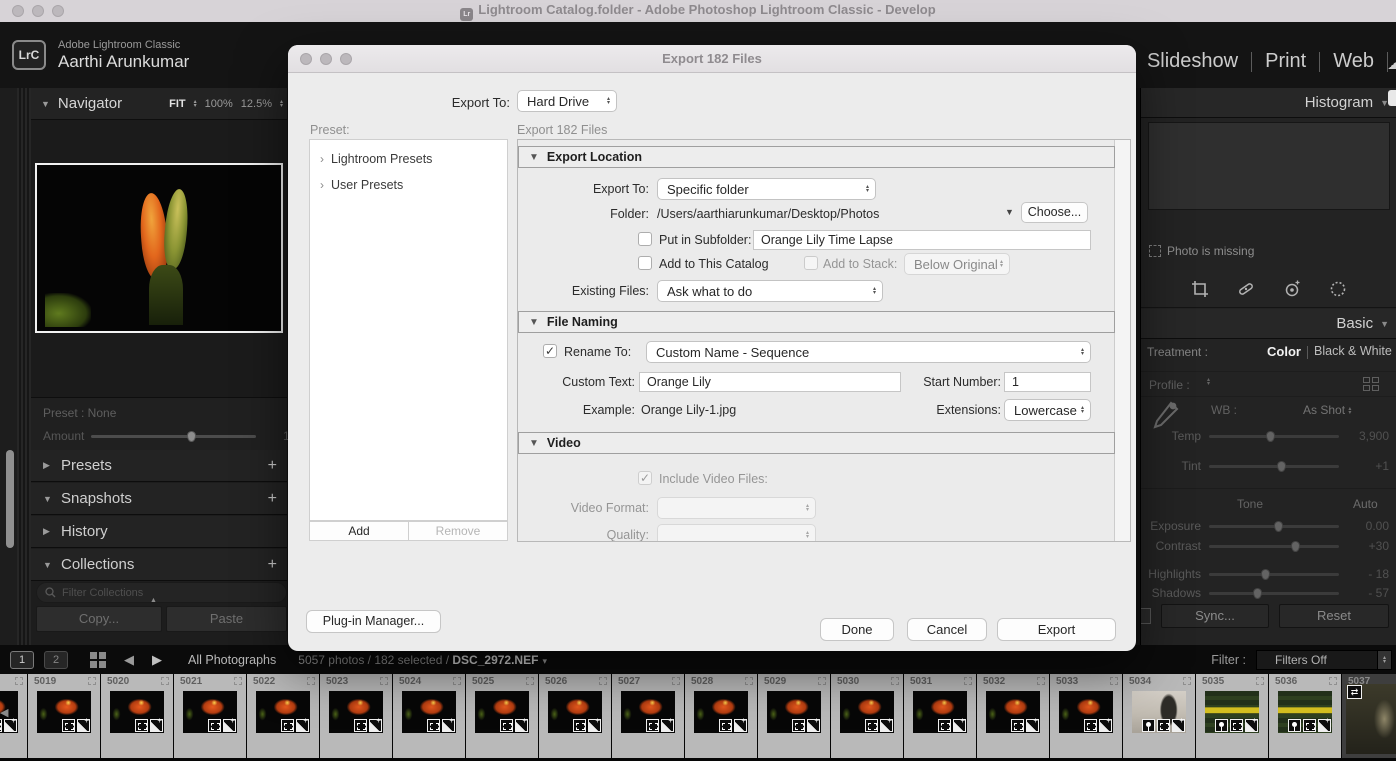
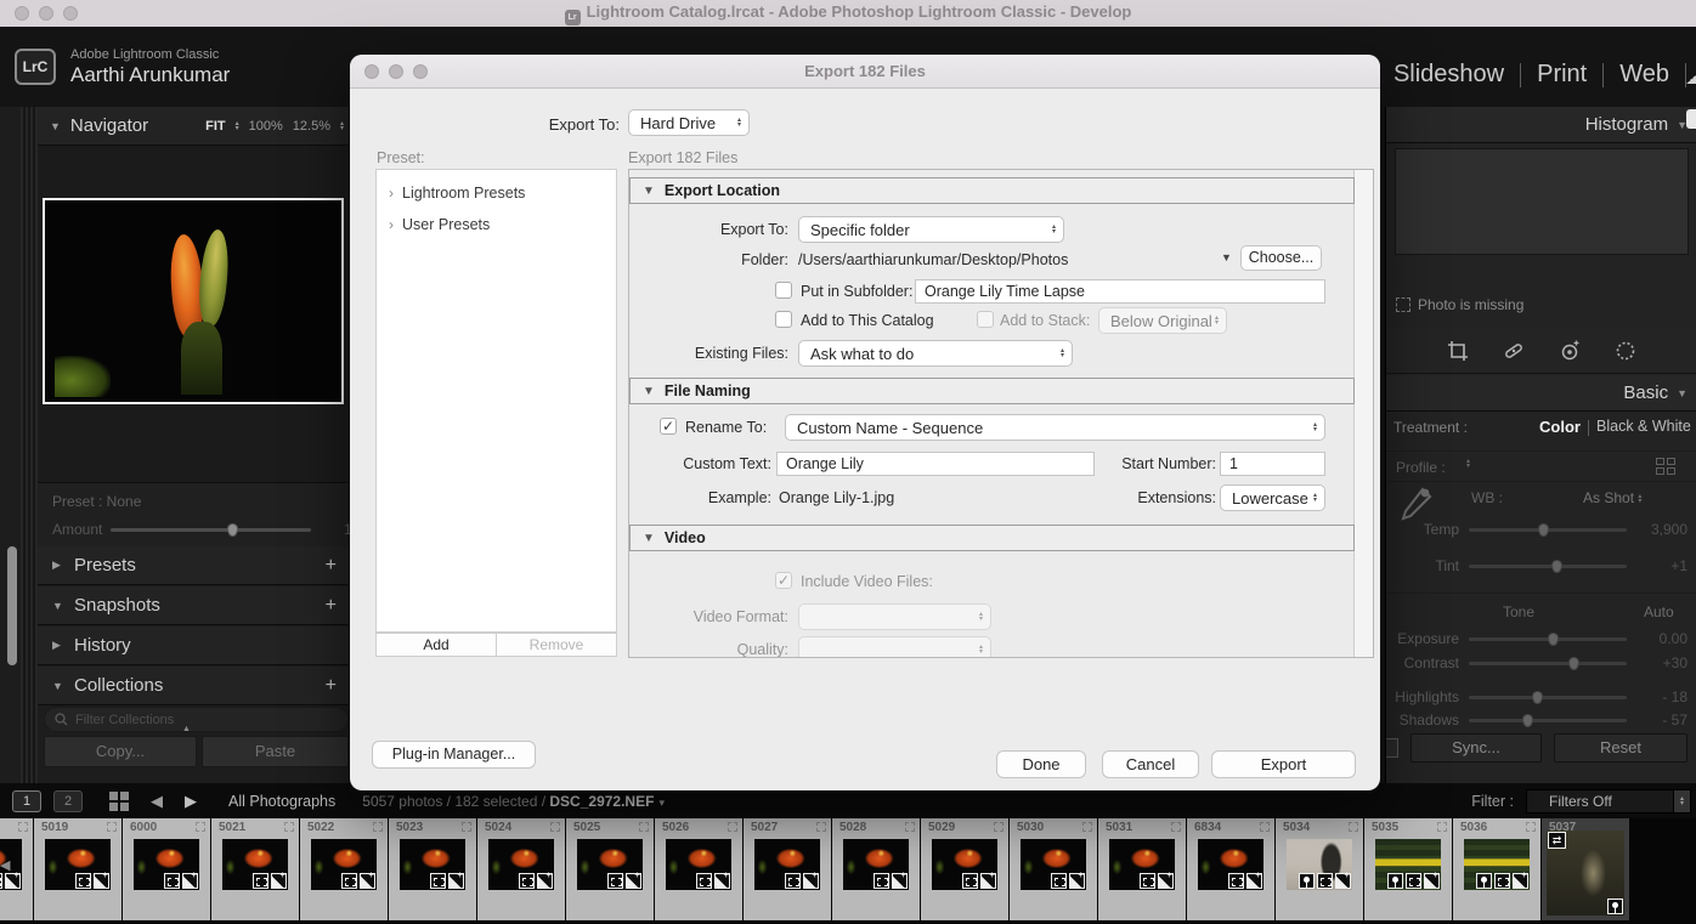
- Lightroom Catalog.folder - Adobe Photoshop Lightroom Classic - Develop
+ Lightroom Catalog.lrcat - Adobe Photoshop Lightroom Classic - Develop
  LrC
  Adobe Lightroom Classic
  Aarthi Arunkumar
  Slideshow
  Print
  Web
  ▼
  Navigator
  FIT
  100%
  12.5%
  Preset : None
  Amount
  ▶
  Presets
  +
  ▼
  Snapshots
  +
  ▶
  History
  ▼
  Collections
  +
  Filter Collections
  Copy...
  Paste
  Histogram
  ▼
  Photo is missing
  Basic
  ▼
  Treatment :
  Color
  Black & White
  Profile :
  WB :
  As Shot
  Temp
  3,900
  Tint
  +1
  Tone
  Auto
  Exposure
  0.00
  Contrast
  +30
  Highlights
  - 18
  Shadows
  - 57
  Sync...
  Reset
  1
  2
  ◀
  ▶
  All Photographs
  5057 photos / 182 selected / DSC_2972.NEF ▾
  Filter :
  Filters Off
  ◀
  5019
- 5020
+ 6000
  5021
  5022
  5023
  5024
  5025
  5026
  5027
  5028
  5029
  5030
  5031
- 5032
+ 6834
- 5033
  5034
  5035
  5036
  5037
  ⇄
  Export 182 Files
  Export To:
  Hard Drive
  Preset:
  Export 182 Files
  ›
  Lightroom Presets
  ›
  User Presets
  Add
  Remove
  ▼
  Export Location
  Export To:
  Specific folder
  Folder:
  /Users/aarthiarunkumar/Desktop/Photos
  ▼
  Choose...
  Put in Subfolder:
  Orange Lily Time Lapse
  Add to This Catalog
  Add to Stack:
  Below Original
  Existing Files:
  Ask what to do
  ▼
  File Naming
  Rename To:
  Custom Name - Sequence
  Custom Text:
  Orange Lily
  Start Number:
  1
  Example:
  Orange Lily-1.jpg
  Extensions:
  Lowercase
  ▼
  Video
  Include Video Files:
  Video Format:
  Quality:
  Plug-in Manager...
  Done
  Cancel
  Export
